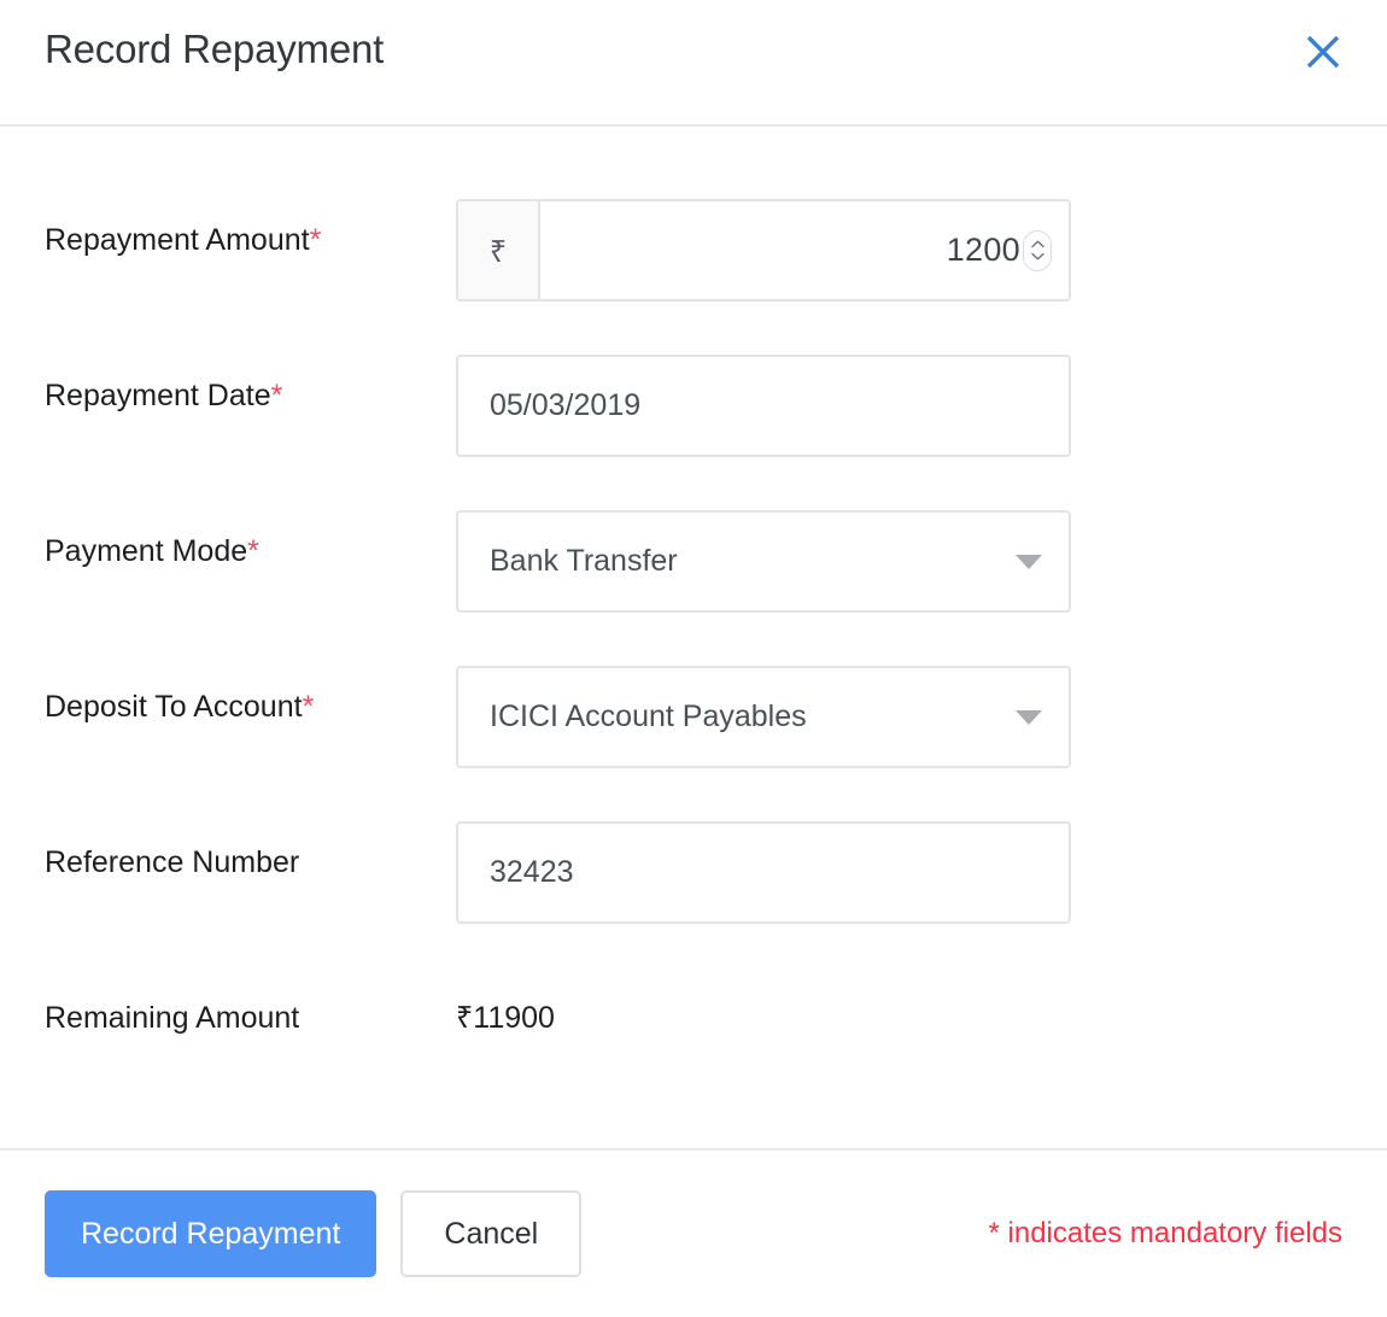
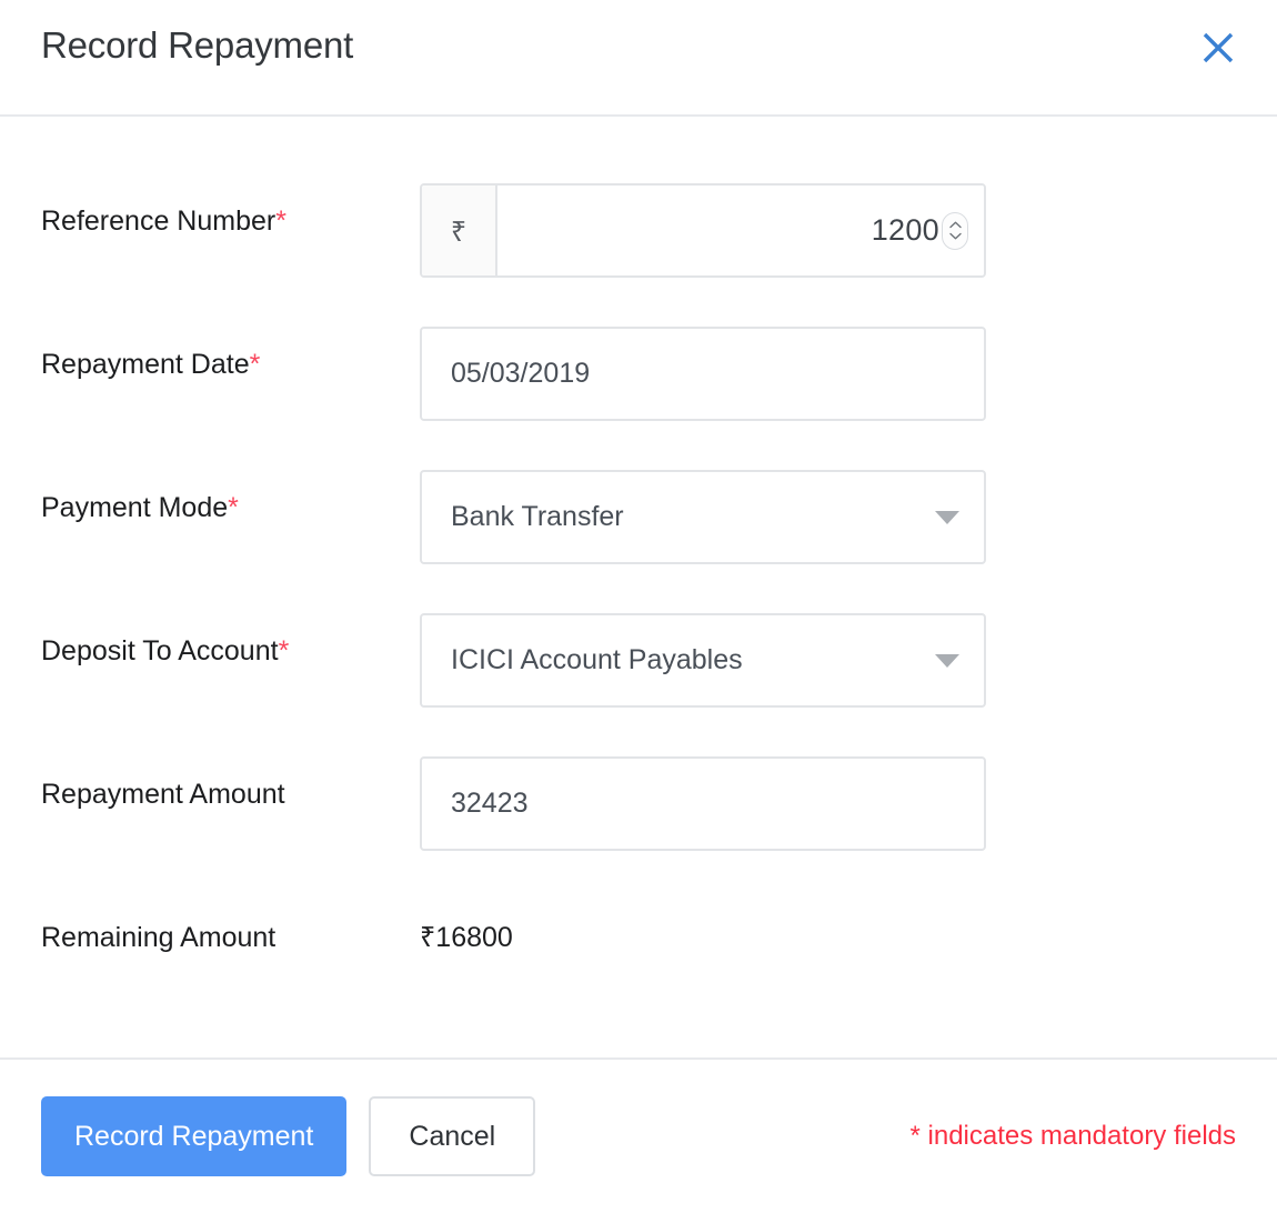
  Record Repayment
- Repayment Amount*
+ Reference Number*
  ₹
  1200
  Repayment Date*
  05/03/2019
  Payment Mode*
  Bank Transfer
  Deposit To Account*
  ICICI Account Payables
- Reference Number
+ Repayment Amount
  32423
  Remaining Amount
- ₹11900
+ ₹16800
  Record Repayment
  Cancel
  * indicates mandatory fields
